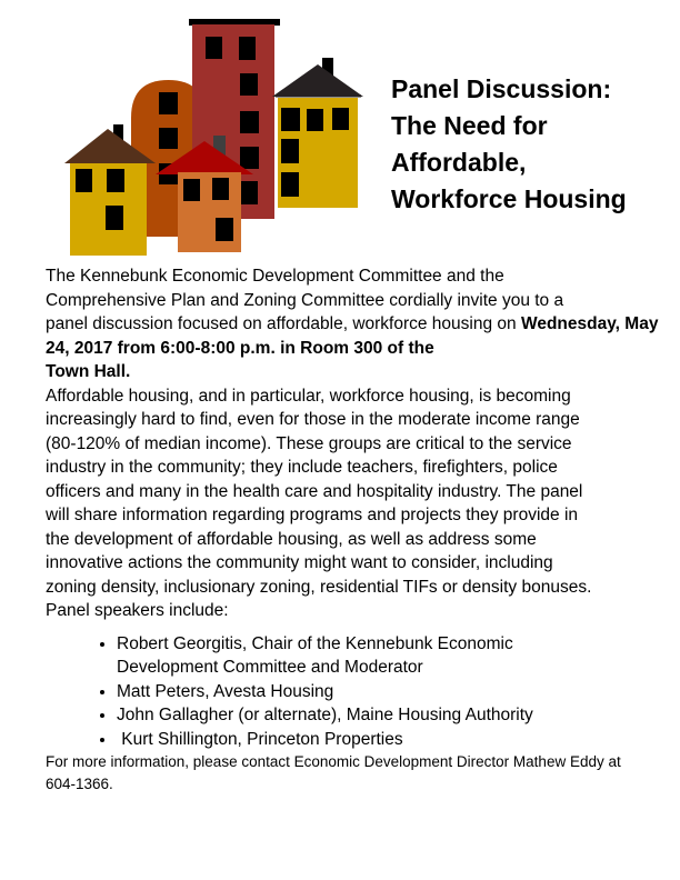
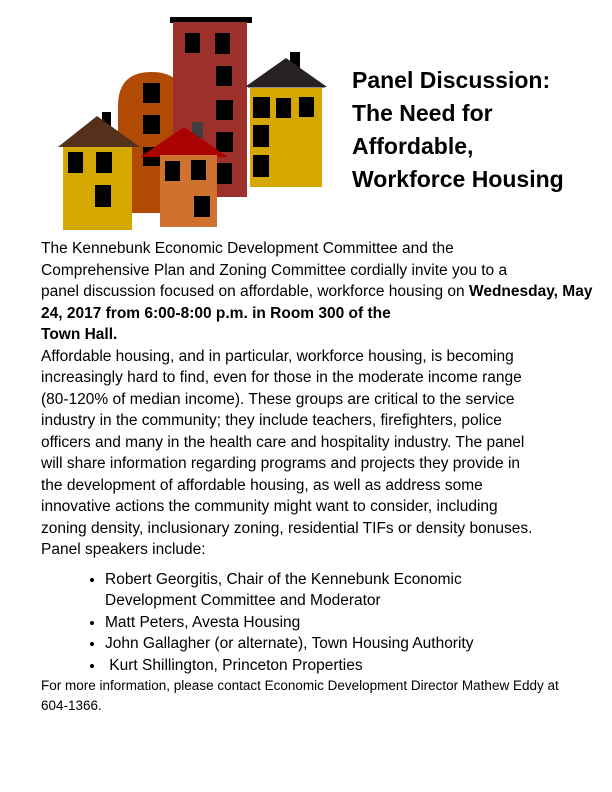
  Panel Discussion:
  The Need for
  Affordable,
  Workforce Housing
  The Kennebunk Economic Development Committee and the
  Comprehensive Plan and Zoning Committee cordially invite you to a
  panel discussion focused on affordable, workforce housing on Wednesday, May 24, 2017 from 6:00-8:00 p.m. in Room 300 of the
  Town Hall.
  Affordable housing, and in particular, workforce housing, is becoming
  increasingly hard to find, even for those in the moderate income range
  (80-120% of median income). These groups are critical to the service
  industry in the community; they include teachers, firefighters, police
  officers and many in the health care and hospitality industry. The panel
  will share information regarding programs and projects they provide in
  the development of affordable housing, as well as address some
  innovative actions the community might want to consider, including
  zoning density, inclusionary zoning, residential TIFs or density bonuses.
  Panel speakers include:
  Robert Georgitis, Chair of the Kennebunk Economic
  Development Committee and Moderator
  Matt Peters, Avesta Housing
- John Gallagher (or alternate), Maine Housing Authority
+ John Gallagher (or alternate), Town Housing Authority
  Kurt Shillington, Princeton Properties
  For more information, please contact Economic Development Director Mathew Eddy at
  604-1366.
